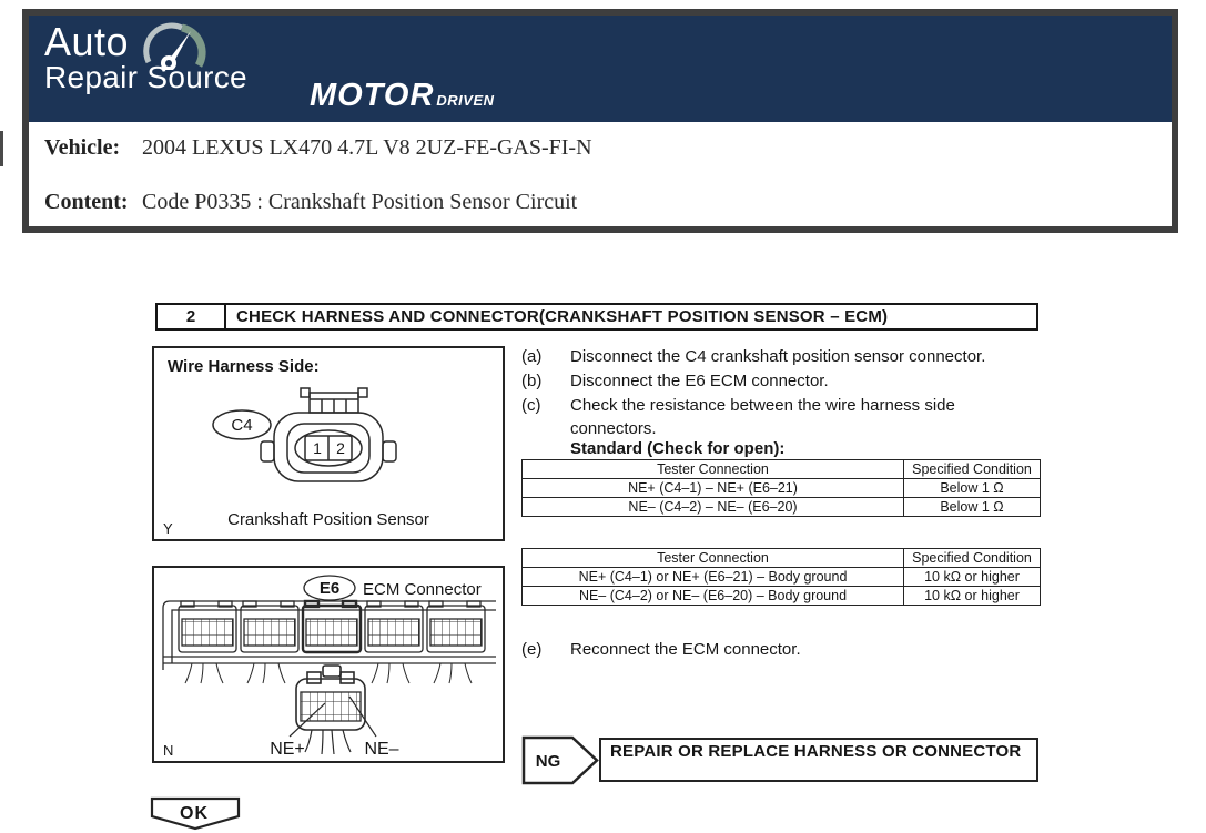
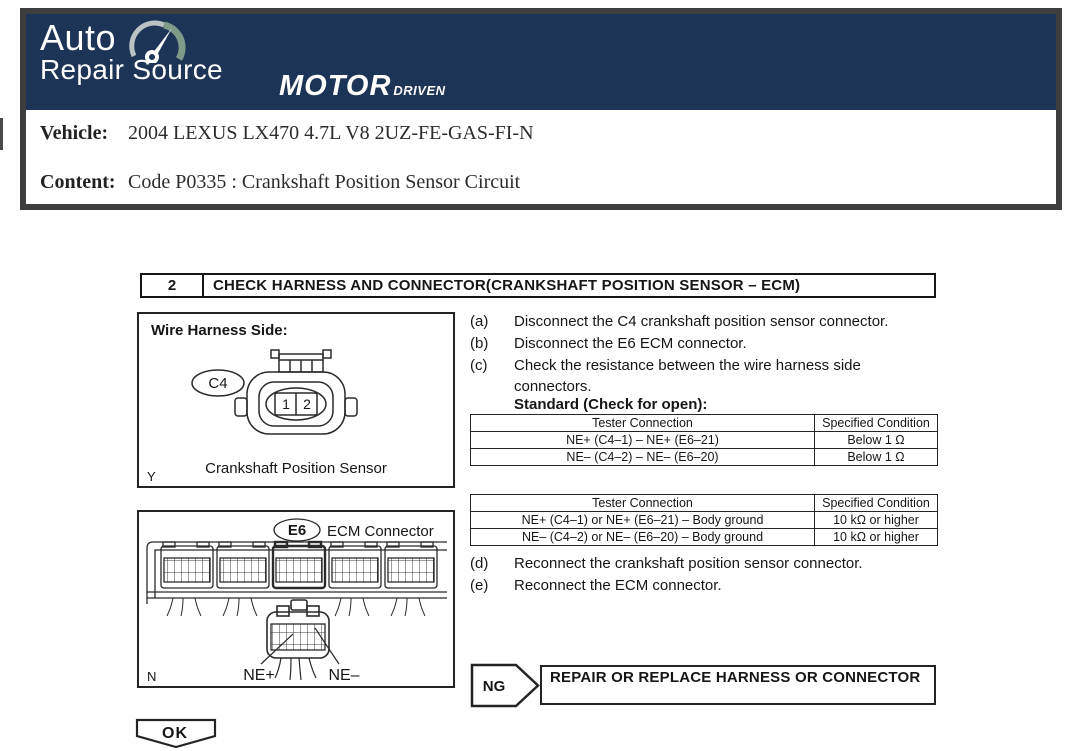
  Auto
  Repair Source
  MOTOR DRIVEN
  Vehicle: 2004 LEXUS LX470 4.7L V8 2UZ-FE-GAS-FI-N
  Content: Code P0335 : Crankshaft Position Sensor Circuit
  2
  CHECK HARNESS AND CONNECTOR(CRANKSHAFT POSITION SENSOR – ECM)
  Wire Harness Side:
  C4
  1
  2
  Crankshaft Position Sensor
  Y
  E6
  ECM Connector
  NE+
  NE–
  N
  (a)
  Disconnect the C4 crankshaft position sensor connector.
  (b)
  Disconnect the E6 ECM connector.
  (c)
  Check the resistance between the wire harness side connectors.
  Standard (Check for open):
  Tester Connection	Specified Condition
  NE+ (C4–1) – NE+ (E6–21)	Below 1 Ω
  NE– (C4–2) – NE– (E6–20)	Below 1 Ω
  Tester Connection	Specified Condition
  NE+ (C4–1) or NE+ (E6–21) – Body ground	10 kΩ or higher
  NE– (C4–2) or NE– (E6–20) – Body ground	10 kΩ or higher
+ (d)
+ Reconnect the crankshaft position sensor connector.
  (e)
  Reconnect the ECM connector.
  NG
  REPAIR OR REPLACE HARNESS OR CONNECTOR
  OK
